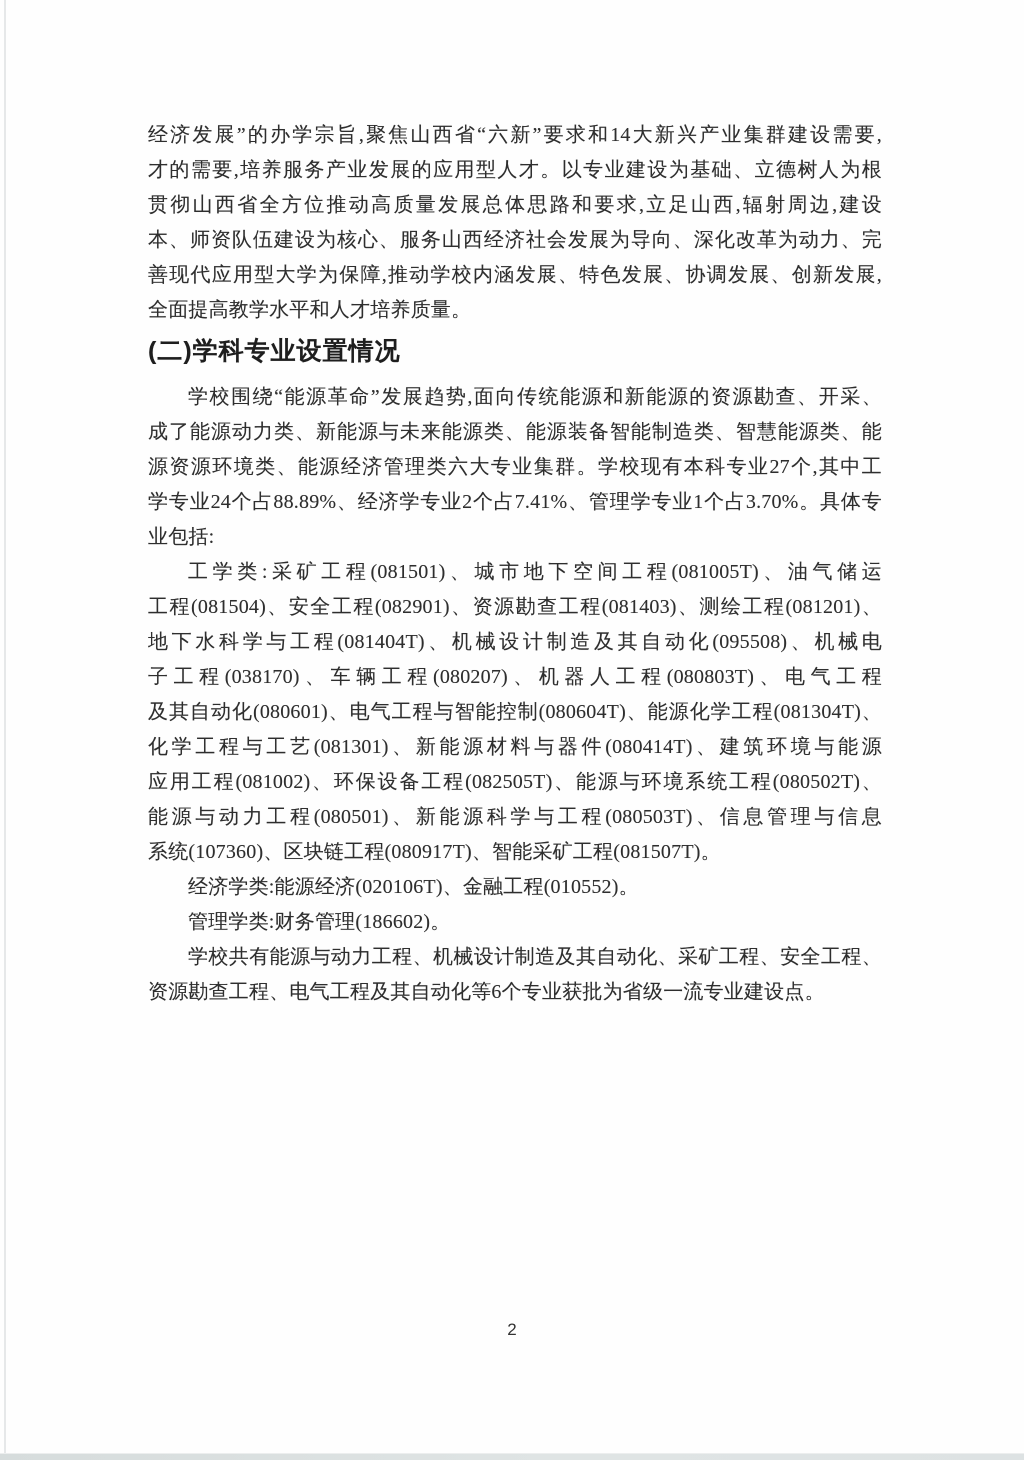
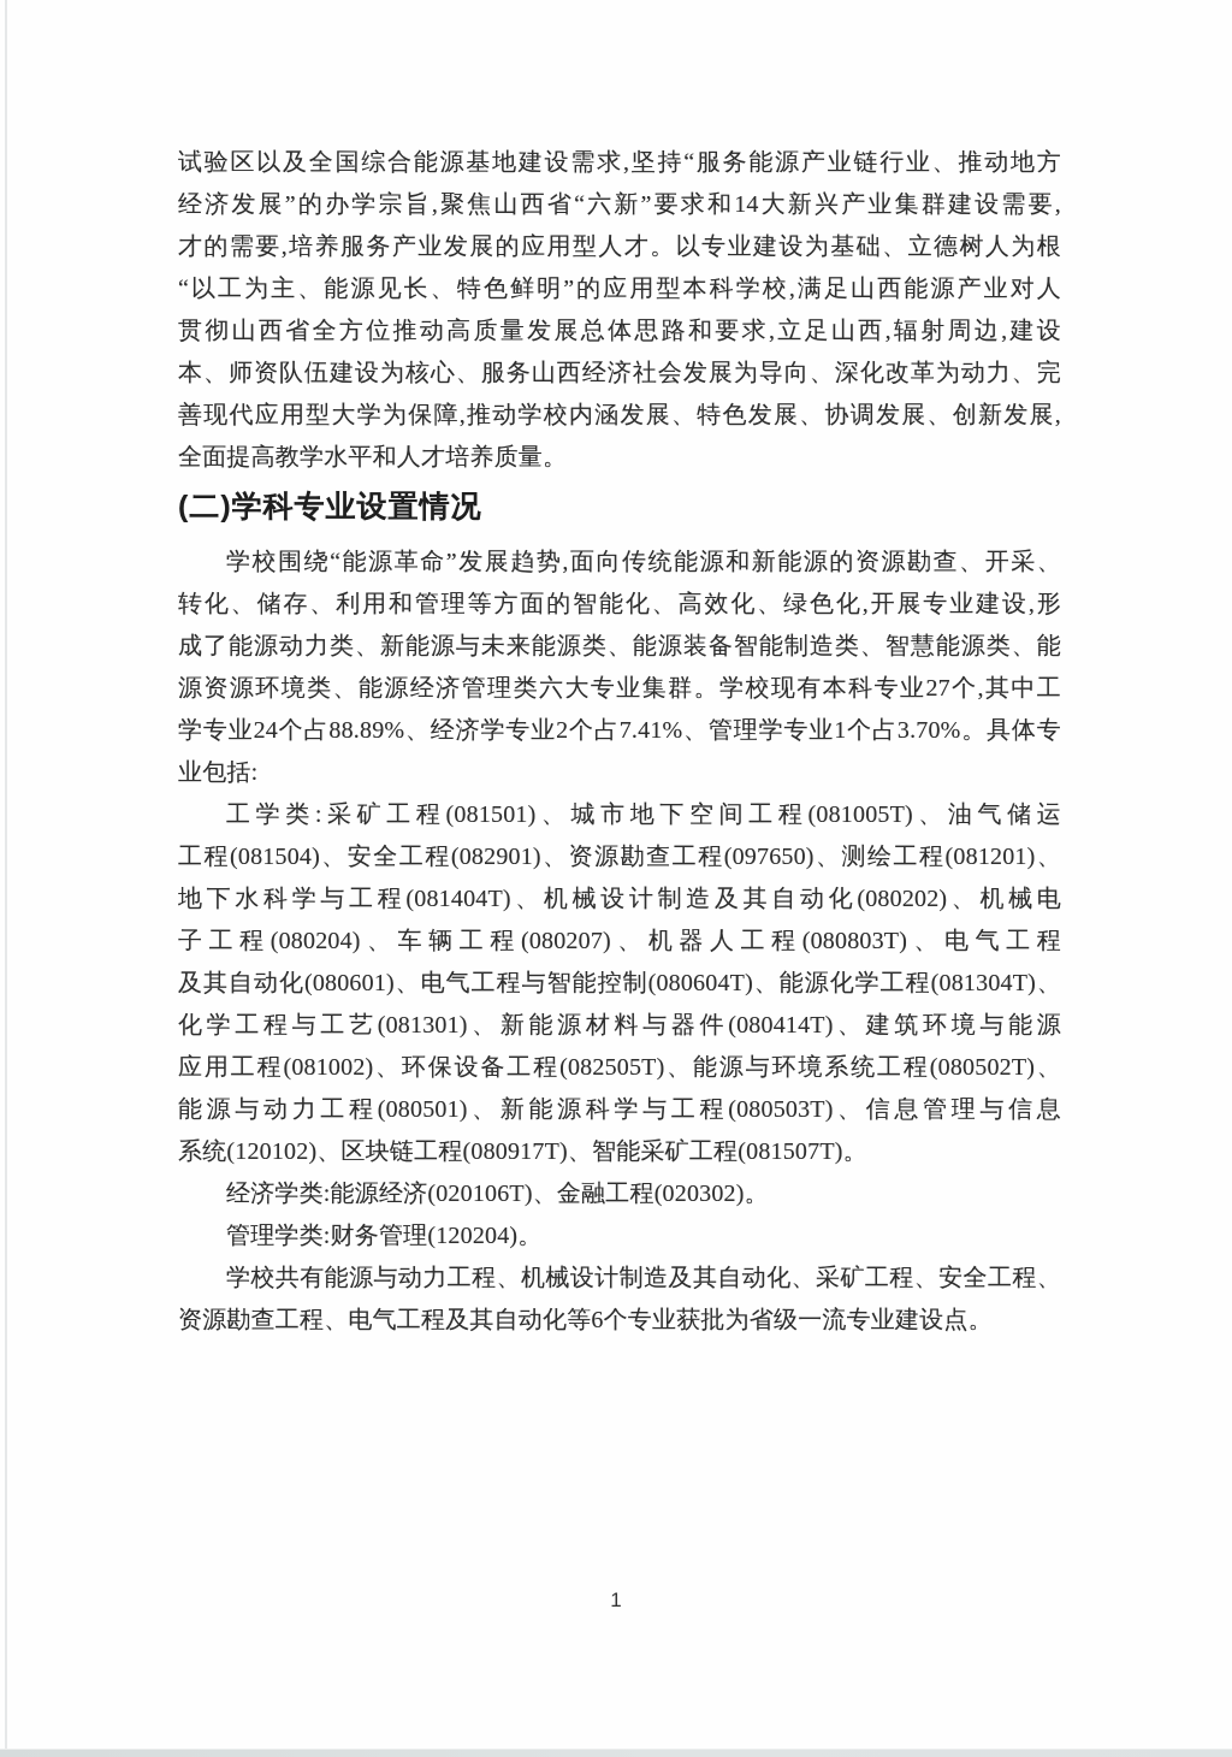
+ 试验区以及全国综合能源基地建设需求,坚持“服务能源产业链行业、推动地方
  经济发展”的办学宗旨,聚焦山西省“六新”要求和14大新兴产业集群建设需要,
  才的需要,培养服务产业发展的应用型人才。以专业建设为基础、立德树人为根
+ “以工为主、能源见长、特色鲜明”的应用型本科学校,满足山西能源产业对人
  贯彻山西省全方位推动高质量发展总体思路和要求,立足山西,辐射周边,建设
  本、师资队伍建设为核心、服务山西经济社会发展为导向、深化改革为动力、完
  善现代应用型大学为保障,推动学校内涵发展、特色发展、协调发展、创新发展,
  全面提高教学水平和人才培养质量。
  (二)学科专业设置情况
  学校围绕“能源革命”发展趋势,面向传统能源和新能源的资源勘查、开采、
+ 转化、储存、利用和管理等方面的智能化、高效化、绿色化,开展专业建设,形
  成了能源动力类、新能源与未来能源类、能源装备智能制造类、智慧能源类、能
  源资源环境类、能源经济管理类六大专业集群。学校现有本科专业27个,其中工
  学专业24个占88.89%、经济学专业2个占7.41%、管理学专业1个占3.70%。具体专
  业包括:
  工学类:采矿工程(081501)、城市地下空间工程(081005T)、油气储运
- 工程(081504)、安全工程(082901)、资源勘查工程(081403)、测绘工程(081201)、
+ 工程(081504)、安全工程(082901)、资源勘查工程(097650)、测绘工程(081201)、
- 地下水科学与工程(081404T)、机械设计制造及其自动化(095508)、机械电
+ 地下水科学与工程(081404T)、机械设计制造及其自动化(080202)、机械电
- 子工程(038170)、车辆工程(080207)、机器人工程(080803T)、电气工程
+ 子工程(080204)、车辆工程(080207)、机器人工程(080803T)、电气工程
  及其自动化(080601)、电气工程与智能控制(080604T)、能源化学工程(081304T)、
  化学工程与工艺(081301)、新能源材料与器件(080414T)、建筑环境与能源
  应用工程(081002)、环保设备工程(082505T)、能源与环境系统工程(080502T)、
  能源与动力工程(080501)、新能源科学与工程(080503T)、信息管理与信息
- 系统(107360)、区块链工程(080917T)、智能采矿工程(081507T)。
+ 系统(120102)、区块链工程(080917T)、智能采矿工程(081507T)。
- 经济学类:能源经济(020106T)、金融工程(010552)。
+ 经济学类:能源经济(020106T)、金融工程(020302)。
- 管理学类:财务管理(186602)。
+ 管理学类:财务管理(120204)。
  学校共有能源与动力工程、机械设计制造及其自动化、采矿工程、安全工程、
  资源勘查工程、电气工程及其自动化等6个专业获批为省级一流专业建设点。
- 2
+ 1
